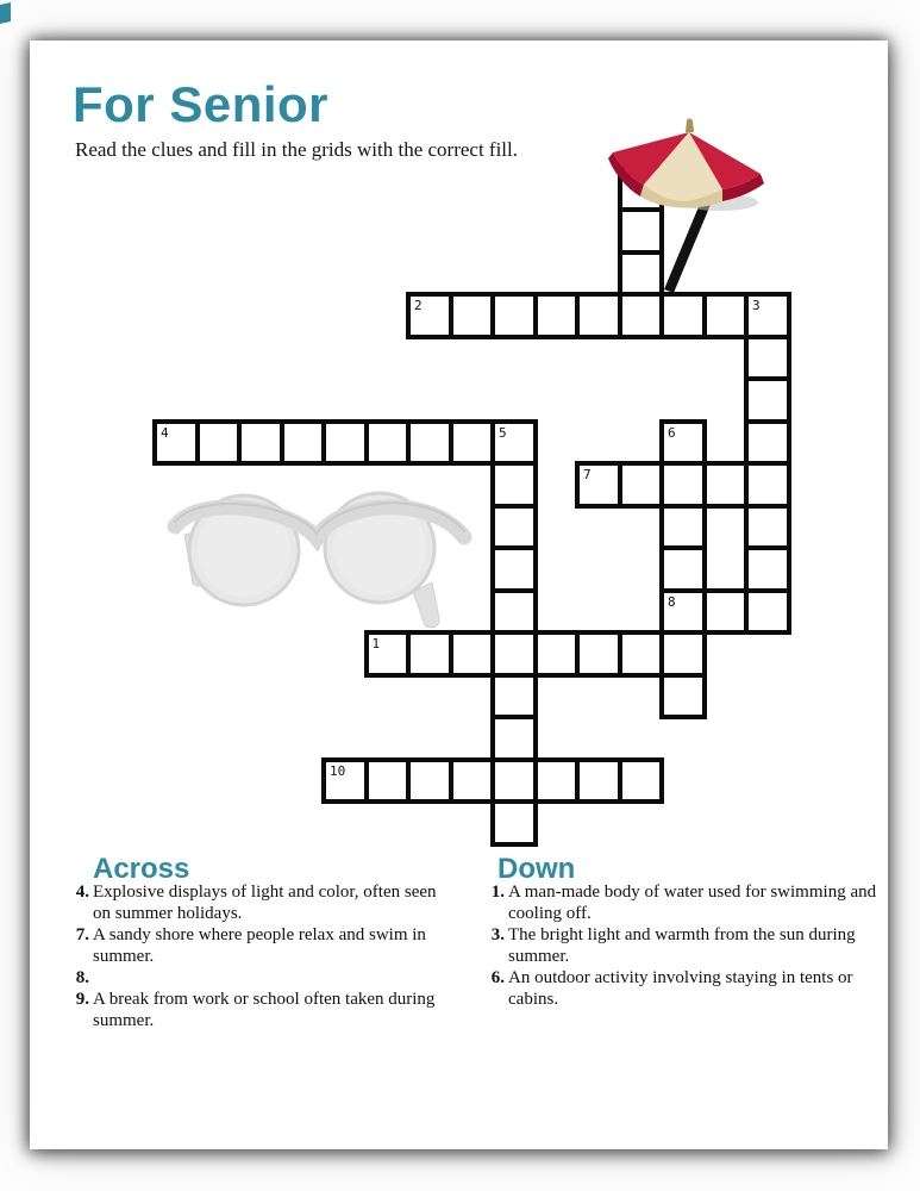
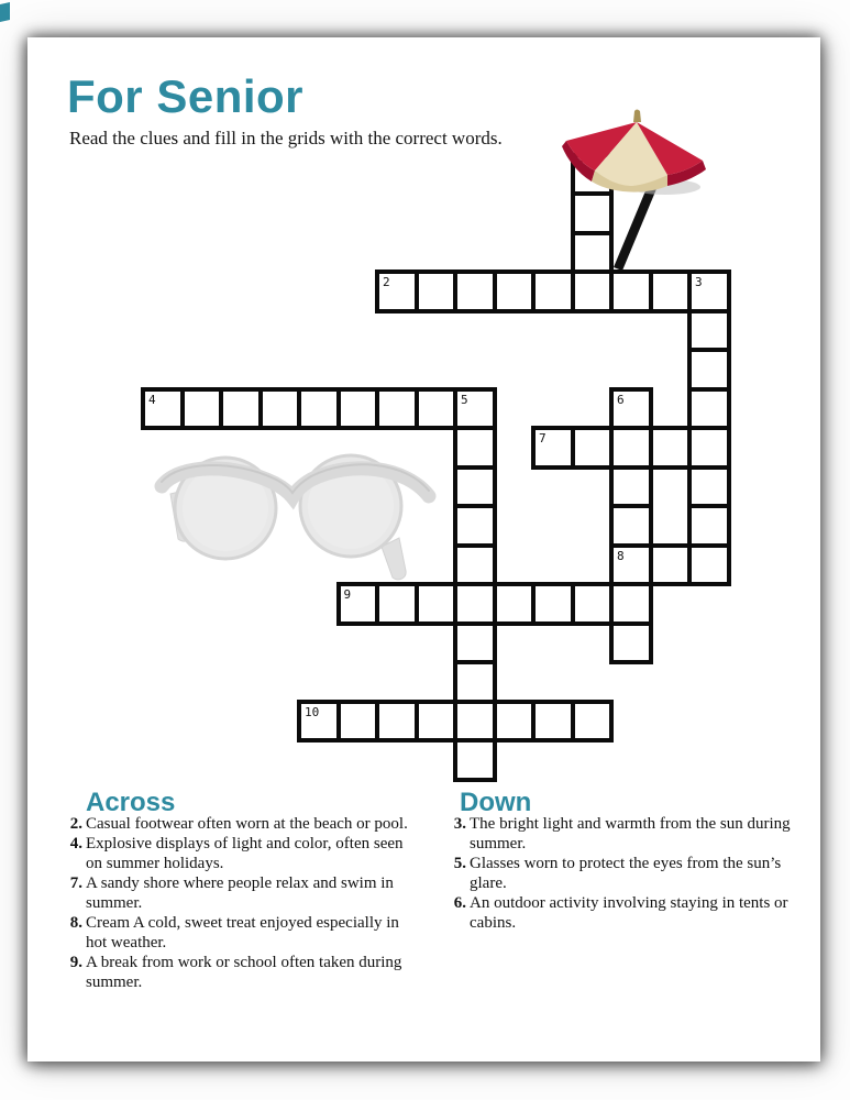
  For Senior
- Read the clues and fill in the grids with the correct fill.
+ Read the clues and fill in the grids with the correct words.
  2
  3
  4
  5
  6
  8
  7
- 1
+ 9
  10
  Across
  Down
+ 2.
+ Casual footwear often worn at the beach or pool.
  4.
  Explosive displays of light and color, often seen
  on summer holidays.
  7.
  A sandy shore where people relax and swim in
  summer.
  8.
+ Cream A cold, sweet treat enjoyed especially in
+ hot weather.
  9.
  A break from work or school often taken during
  summer.
- 1.
- A man-made body of water used for swimming and
- cooling off.
  3.
  The bright light and warmth from the sun during
  summer.
+ 5.
+ Glasses worn to protect the eyes from the sun’s
+ glare.
  6.
  An outdoor activity involving staying in tents or
  cabins.
